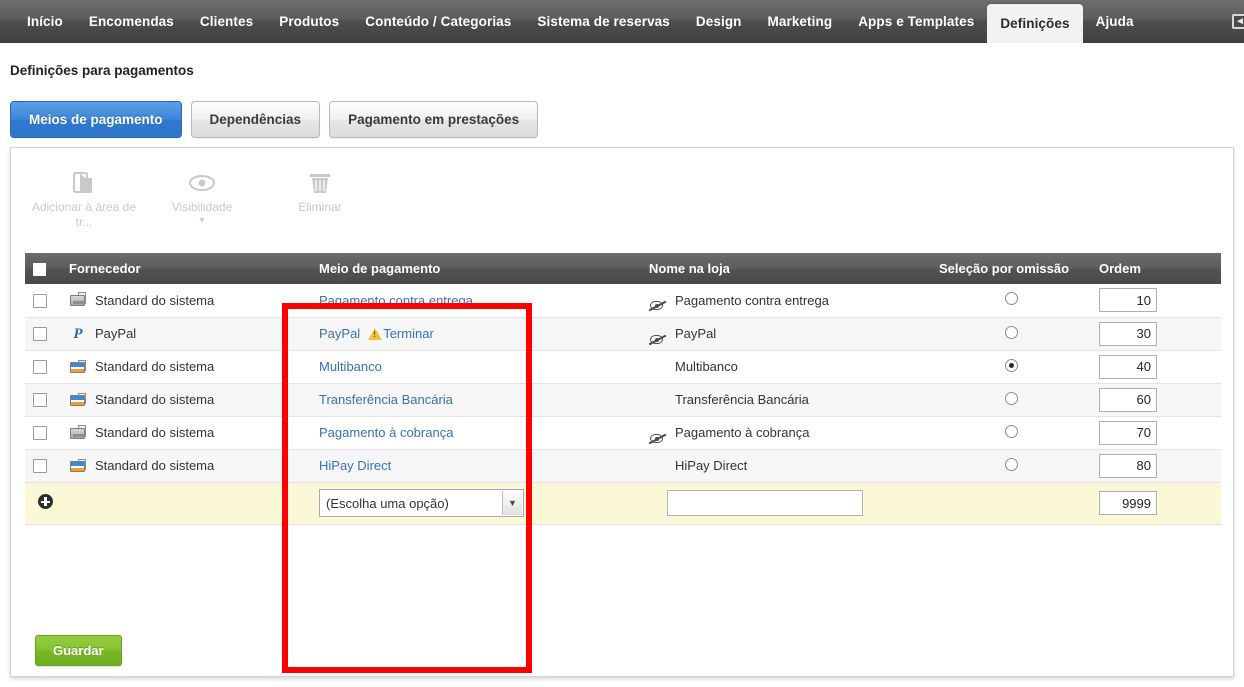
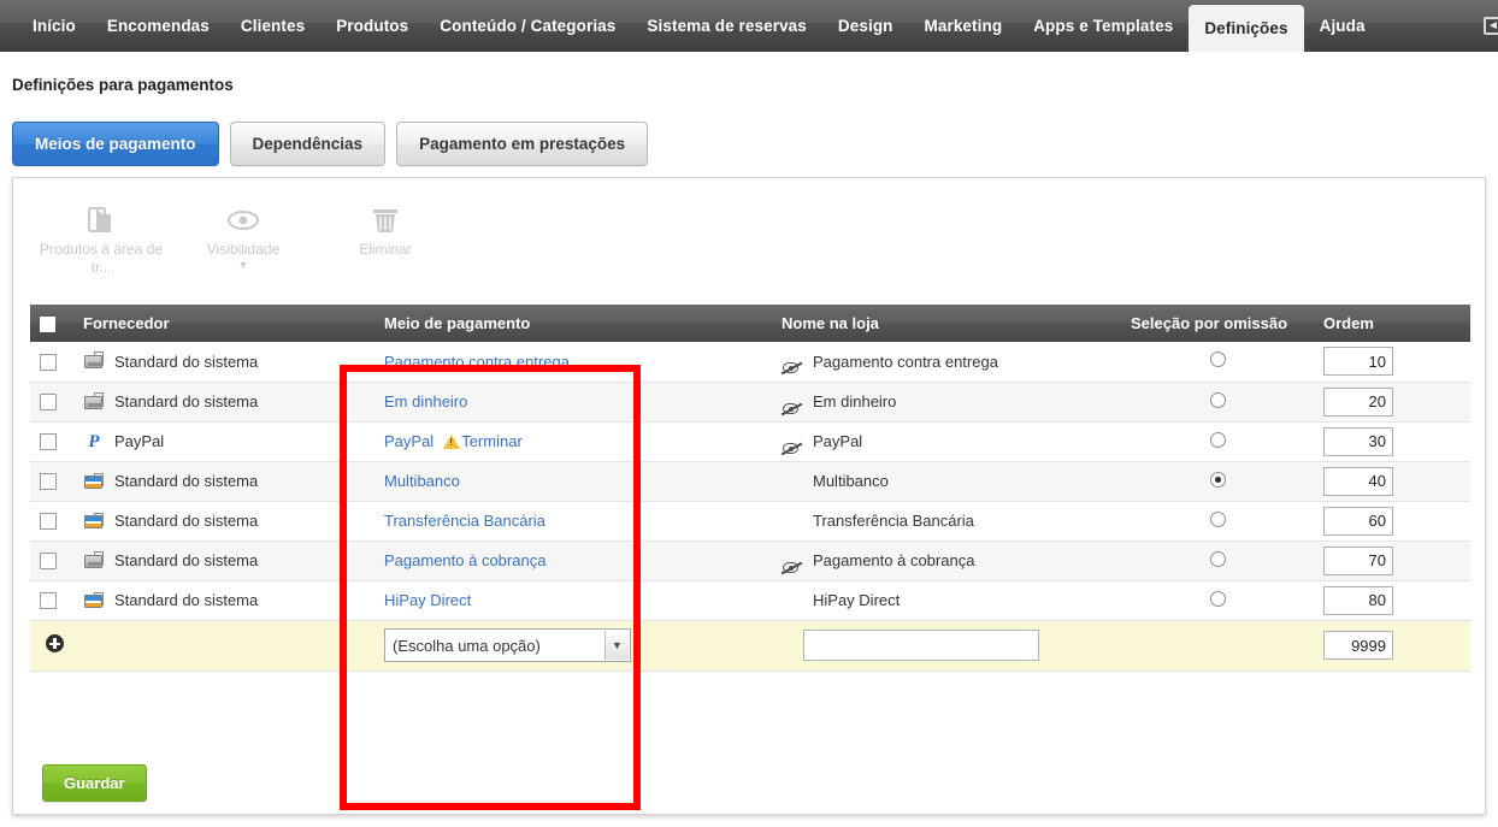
  Início
  Encomendas
  Clientes
  Produtos
  Conteúdo / Categorias
  Sistema de reservas
  Design
  Marketing
  Apps e Templates
  Definições
  Ajuda
  ◄
  Definições para pagamentos
  Meios de pagamento
  Dependências
  Pagamento em prestações
- Adicionar à área de tr...
+ Produtos à área de tr...
  Visibilidade
  ▼
  Eliminar
  	Fornecedor	Meio de pagamento	Nome na loja	Seleção por omissão	Ordem
  	Standard do sistema	Pagamento contra entrega	Pagamento contra entrega		10
+ 	Standard do sistema	Em dinheiro	Em dinheiro		20
  	P PayPal	PayPal Terminar	PayPal		30
  	Standard do sistema	Multibanco	Multibanco		40
  	Standard do sistema	Transferência Bancária	Transferência Bancária		60
  	Standard do sistema	Pagamento à cobrança	Pagamento à cobrança		70
  	Standard do sistema	HiPay Direct	HiPay Direct		80
  		(Escolha uma opção) ▼			9999
  Guardar
